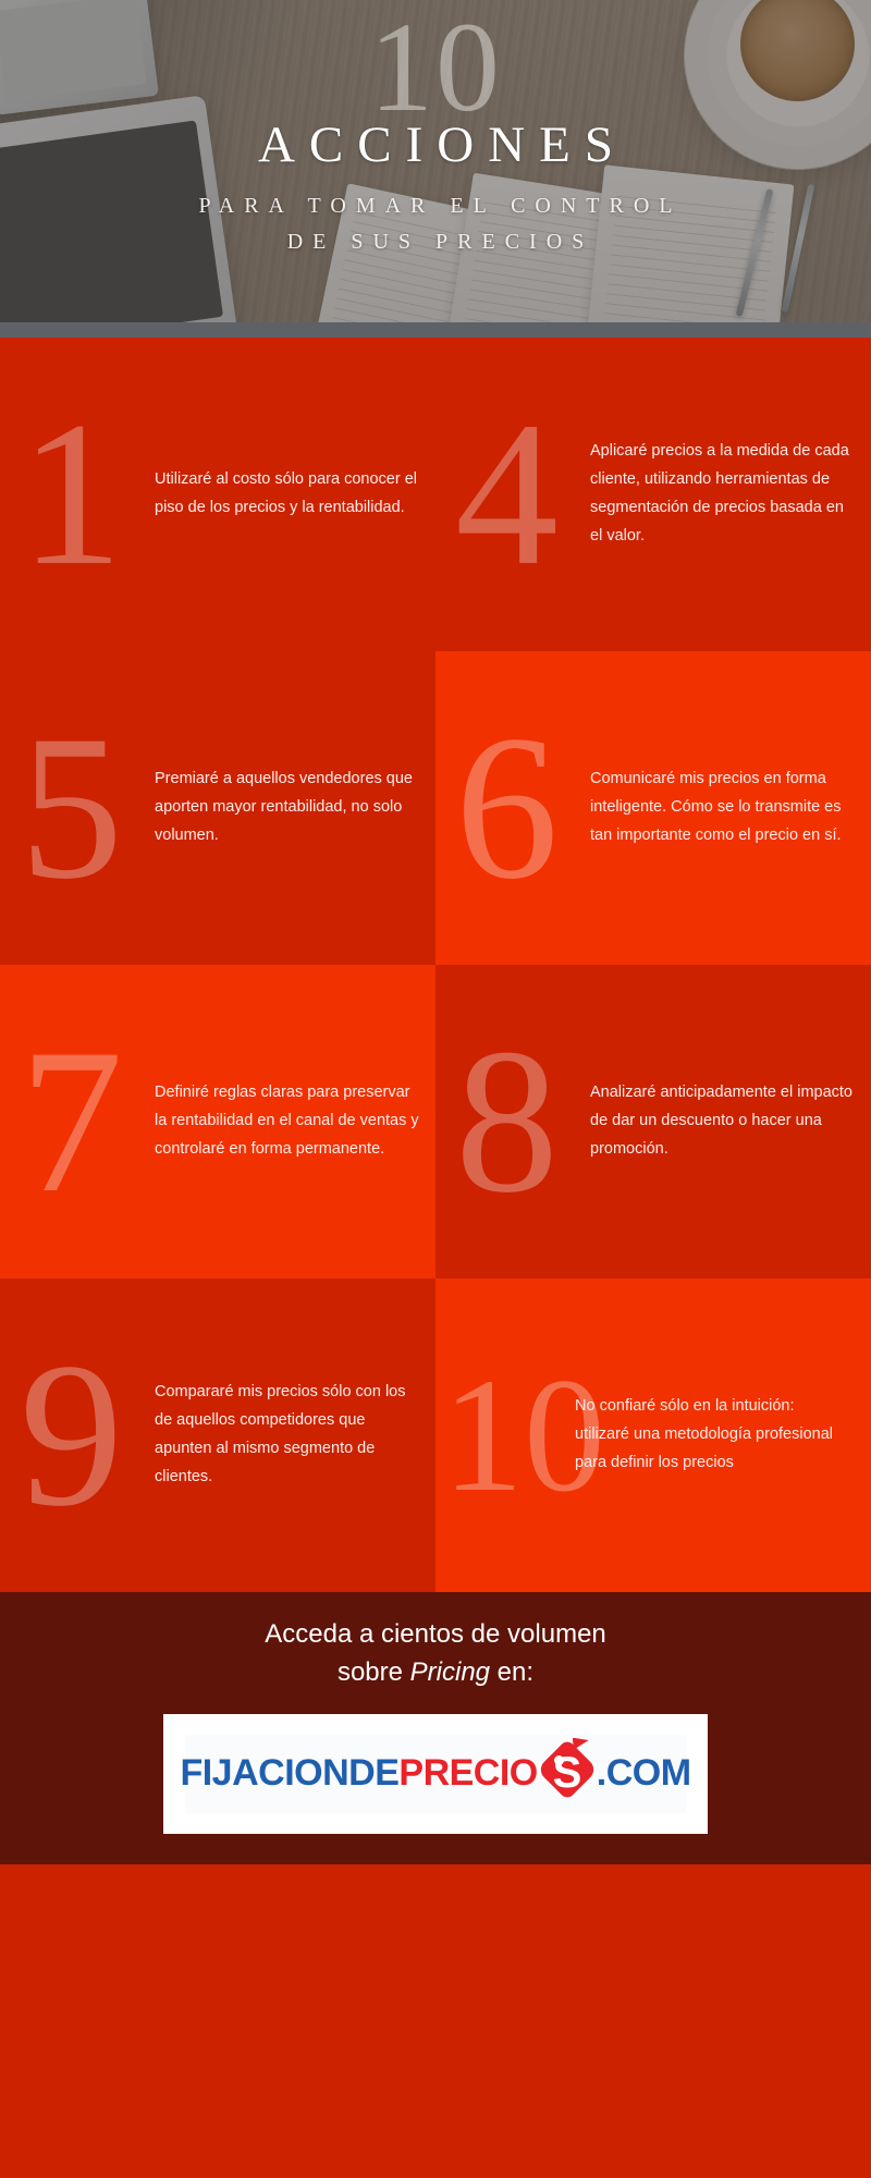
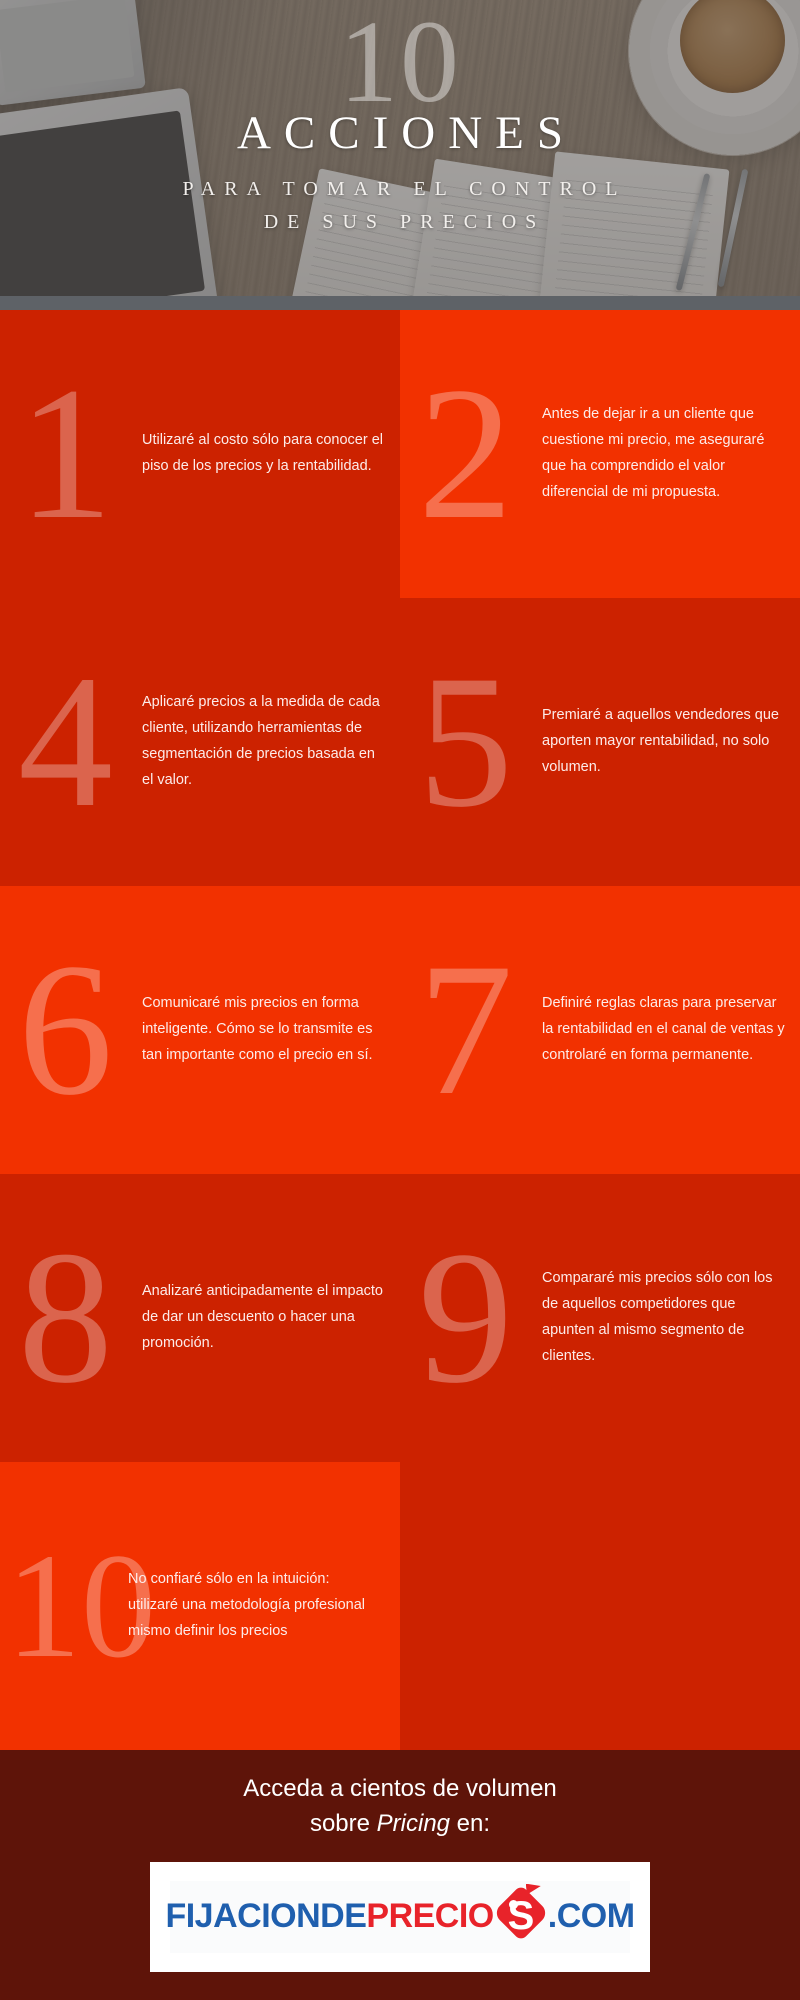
  10
  ACCIONES
  PARA TOMAR EL CONTROL
  DE SUS PRECIOS
  1
  Utilizaré al costo sólo para conocer el piso de los precios y la rentabilidad.
+ 2
+ Antes de dejar ir a un cliente que cuestione mi precio, me aseguraré que ha comprendido el valor diferencial de mi propuesta.
  4
  Aplicaré precios a la medida de cada cliente, utilizando herramientas de segmentación de precios basada en el valor.
  5
  Premiaré a aquellos vendedores que aporten mayor rentabilidad, no solo volumen.
  6
  Comunicaré mis precios en forma inteligente. Cómo se lo transmite es tan importante como el precio en sí.
  7
  Definiré reglas claras para preservar la rentabilidad en el canal de ventas y controlaré en forma permanente.
  8
  Analizaré anticipadamente el impacto de dar un descuento o hacer una promoción.
  9
  Compararé mis precios sólo con los de aquellos competidores que apunten al mismo segmento de clientes.
  10
- No confiaré sólo en la intuición: utilizaré una metodología profesional para definir los precios
+ No confiaré sólo en la intuición: utilizaré una metodología profesional mismo definir los precios
  Acceda a cientos de volumen
  sobre Pricing en:
  FIJACIONDE
  PRECIO
  S
  .COM
